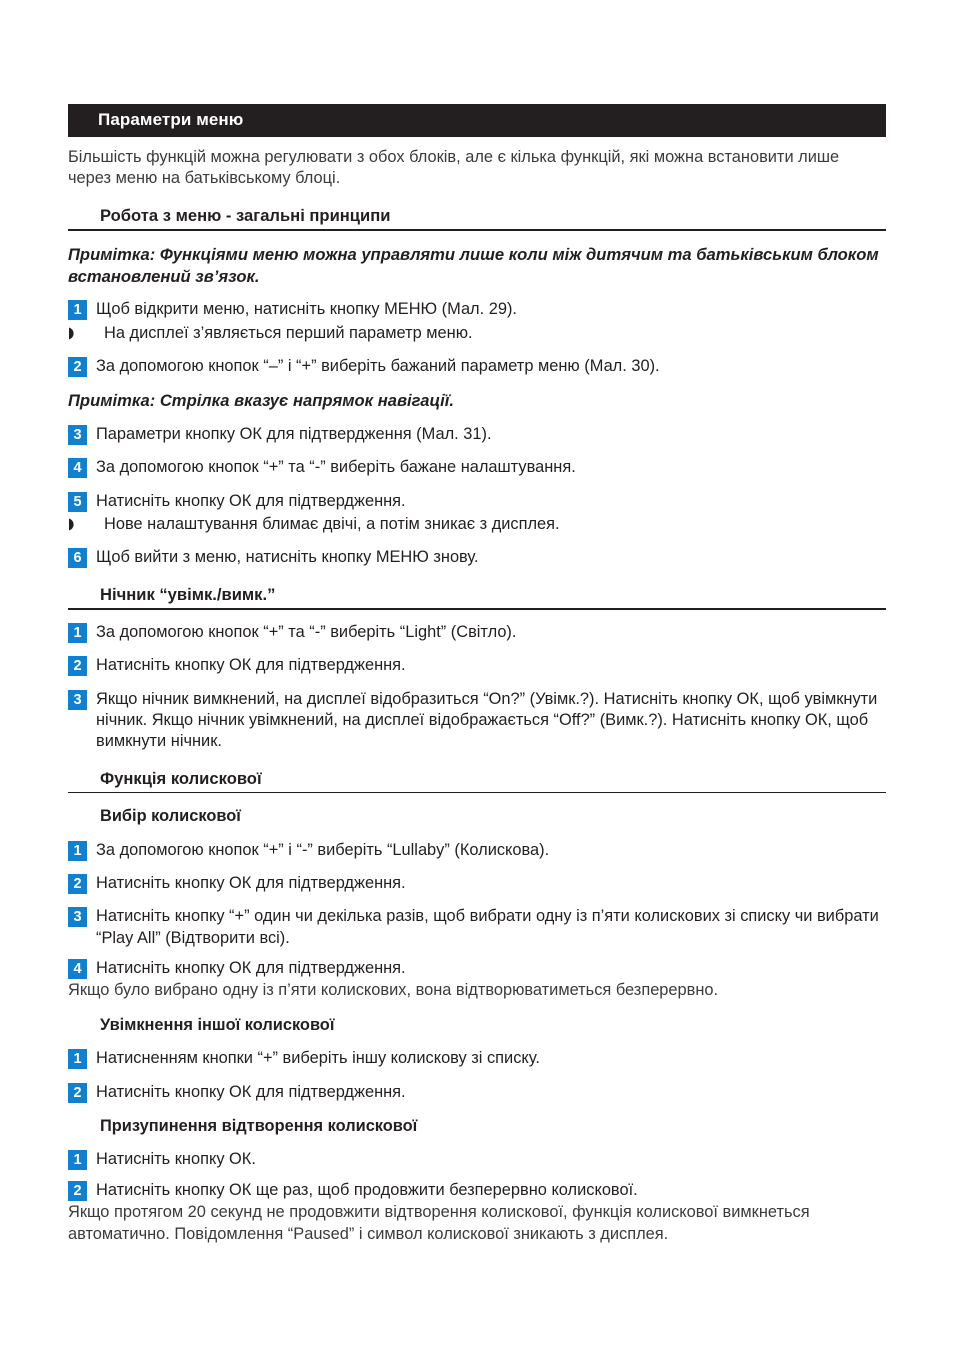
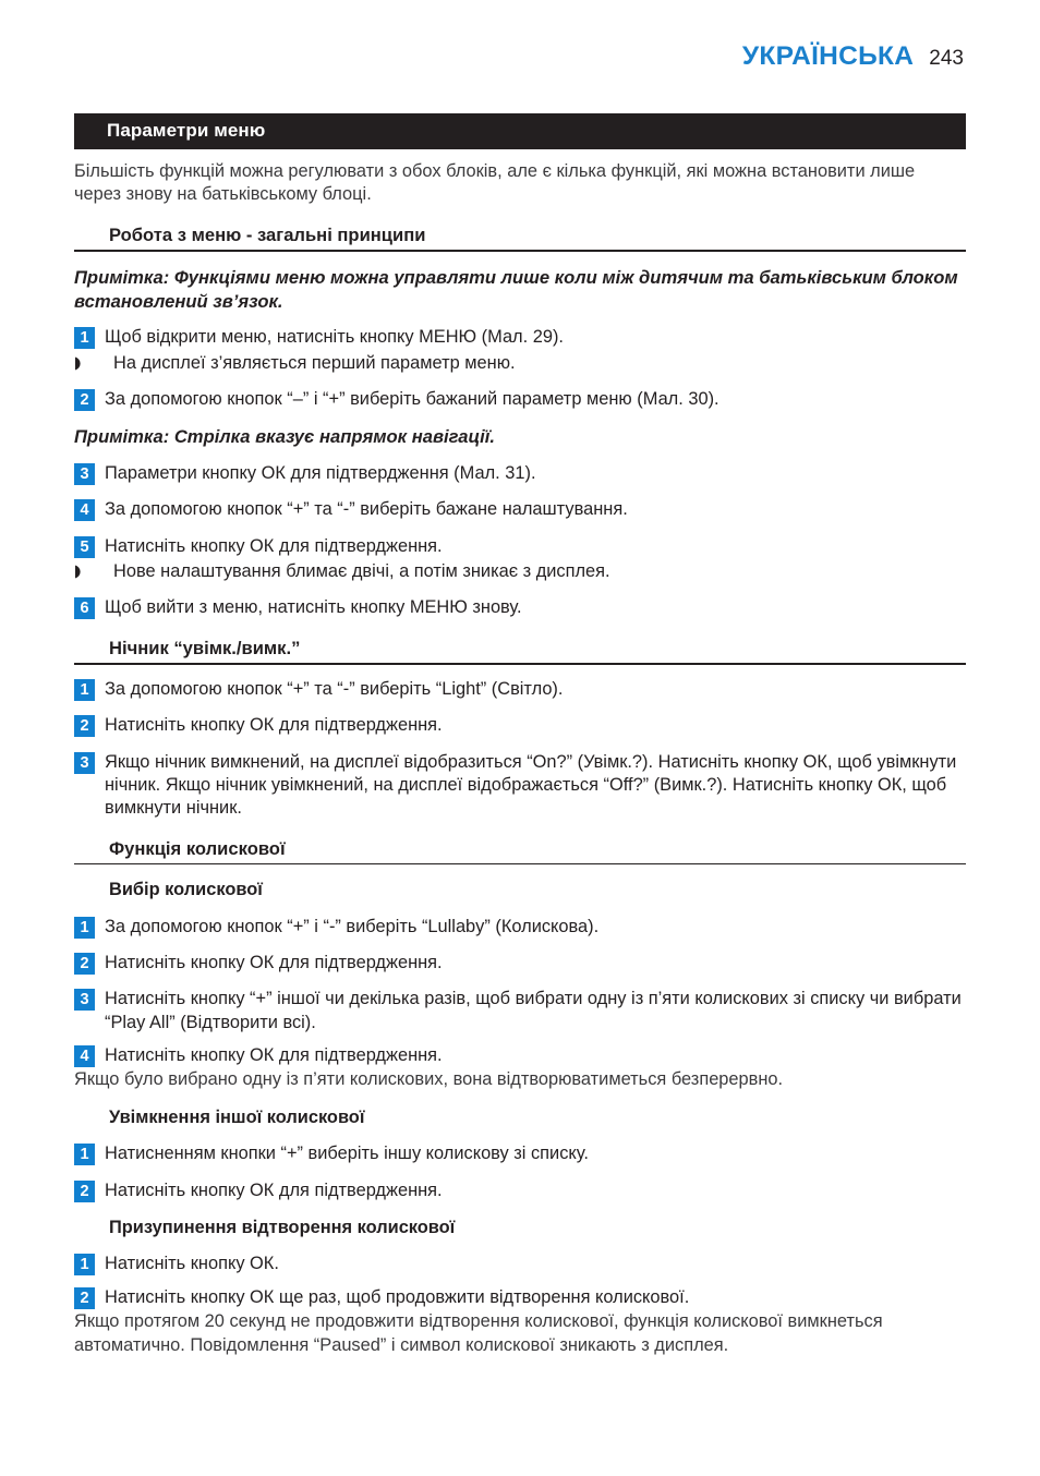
+ УКРАЇНСЬКА
+ 243
  Параметри меню
- Більшість функцій можна регулювати з обох блоків, але є кілька функцій, які можна встановити лише через меню на батьківському блоці.
+ Більшість функцій можна регулювати з обох блоків, але є кілька функцій, які можна встановити лише через знову на батьківському блоці.
  Робота з меню - загальні принципи
  Примітка: Функціями меню можна управляти лише коли між дитячим та батьківським блоком встановлений зв’язок.
  1
  Щоб відкрити меню, натисніть кнопку МЕНЮ (Мал. 29).
  На дисплеї з’являється перший параметр меню.
  2
  За допомогою кнопок “–” і “+” виберіть бажаний параметр меню (Мал. 30).
  Примітка: Стрілка вказує напрямок навігації.
  3
  Параметри кнопку ОК для підтвердження (Мал. 31).
  4
  За допомогою кнопок “+” та “-” виберіть бажане налаштування.
  5
  Натисніть кнопку ОК для підтвердження.
  Нове налаштування блимає двічі, а потім зникає з дисплея.
  6
  Щоб вийти з меню, натисніть кнопку МЕНЮ знову.
  Нічник “увімк./вимк.”
  1
  За допомогою кнопок “+” та “-” виберіть “Light” (Світло).
  2
  Натисніть кнопку ОК для підтвердження.
  3
  Якщо нічник вимкнений, на дисплеї відобразиться “On?” (Увімк.?). Натисніть кнопку ОК, щоб увімкнути нічник. Якщо нічник увімкнений, на дисплеї відображається “Off?” (Вимк.?). Натисніть кнопку ОК, щоб вимкнути нічник.
  Функція колискової
  Вибір колискової
  1
  За допомогою кнопок “+” і “-” виберіть “Lullaby” (Колискова).
  2
  Натисніть кнопку ОК для підтвердження.
  3
- Натисніть кнопку “+” один чи декілька разів, щоб вибрати одну із п’яти колискових зі списку чи вибрати “Play All” (Відтворити всі).
+ Натисніть кнопку “+” іншої чи декілька разів, щоб вибрати одну із п’яти колискових зі списку чи вибрати “Play All” (Відтворити всі).
  4
  Натисніть кнопку ОК для підтвердження.
  Якщо було вибрано одну із п’яти колискових, вона відтворюватиметься безперервно.
  Увімкнення іншої колискової
  1
  Натисненням кнопки “+” виберіть іншу колискову зі списку.
  2
  Натисніть кнопку ОК для підтвердження.
  Призупинення відтворення колискової
  1
  Натисніть кнопку ОК.
  2
- Натисніть кнопку ОК ще раз, щоб продовжити безперервно колискової.
+ Натисніть кнопку ОК ще раз, щоб продовжити відтворення колискової.
  Якщо протягом 20 секунд не продовжити відтворення колискової, функція колискової вимкнеться автоматично. Повідомлення “Paused” і символ колискової зникають з дисплея.
